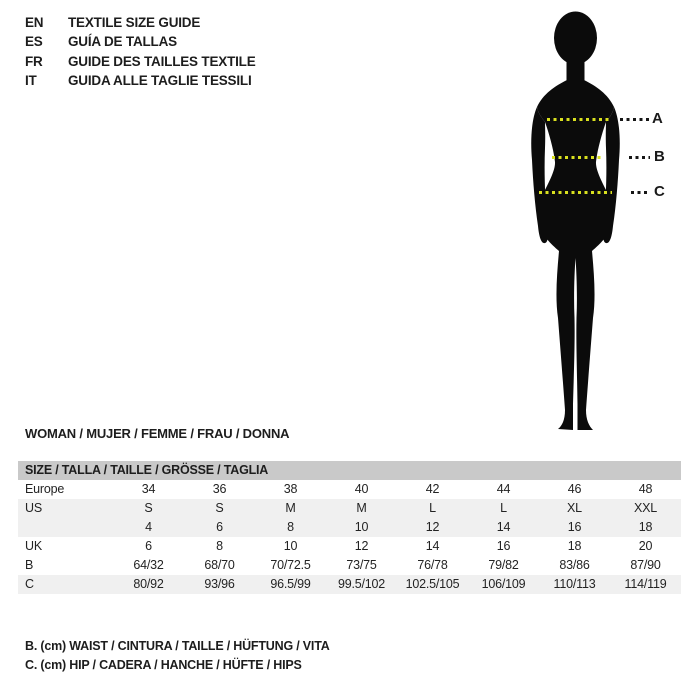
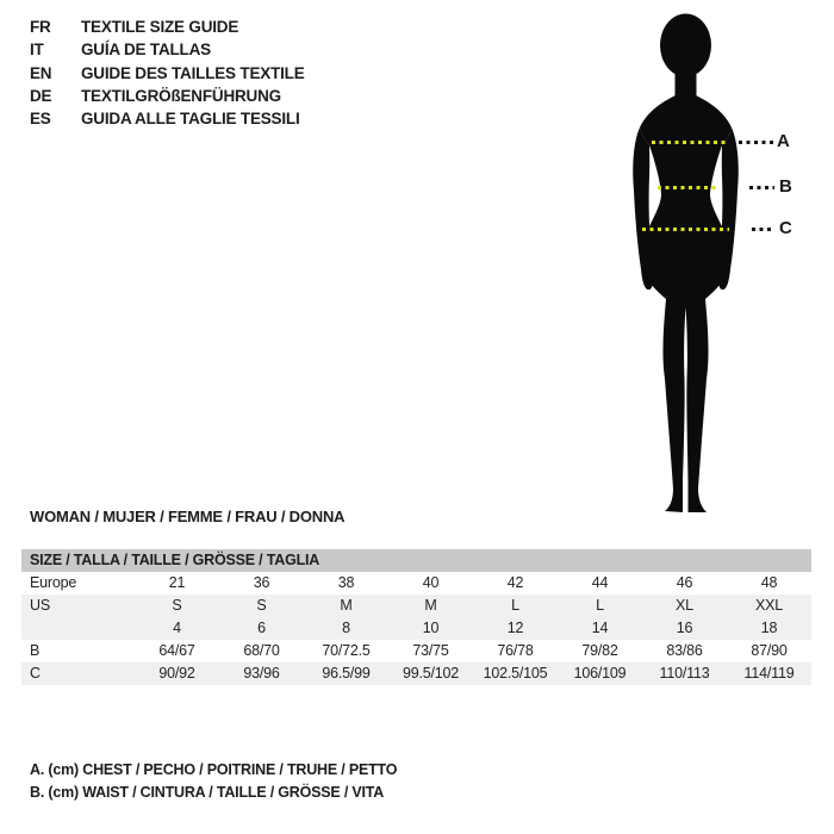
- EN TEXTILE SIZE GUIDE
+ FR TEXTILE SIZE GUIDE
- ES GUÍA DE TALLAS
+ IT GUÍA DE TALLAS
- FR GUIDE DES TAILLES TEXTILE
+ EN GUIDE DES TAILLES TEXTILE
+ DE TEXTILGRÖßENFÜHRUNG
- IT GUIDA ALLE TAGLIE TESSILI
+ ES GUIDA ALLE TAGLIE TESSILI
  A
  B
  C
  WOMAN / MUJER / FEMME / FRAU / DONNA
  SIZE / TALLA / TAILLE / GRÖSSE / TAGLIA
- Europe	34	36	38	40	42	44	46	48
+ Europe	21	36	38	40	42	44	46	48
  US	S	S	M	M	L	L	XL	XXL
  	4	6	8	10	12	14	16	18
- UK	6	8	10	12	14	16	18	20
- B	64/32	68/70	70/72.5	73/75	76/78	79/82	83/86	87/90
+ B	64/67	68/70	70/72.5	73/75	76/78	79/82	83/86	87/90
- C	80/92	93/96	96.5/99	99.5/102	102.5/105	106/109	110/113	114/119
+ C	90/92	93/96	96.5/99	99.5/102	102.5/105	106/109	110/113	114/119
+ A. (cm) CHEST / PECHO / POITRINE / TRUHE / PETTO
- B. (cm) WAIST / CINTURA / TAILLE / HÜFTUNG / VITA
+ B. (cm) WAIST / CINTURA / TAILLE / GRÖSSE / VITA
- C. (cm) HIP / CADERA / HANCHE / HÜFTE / HIPS
